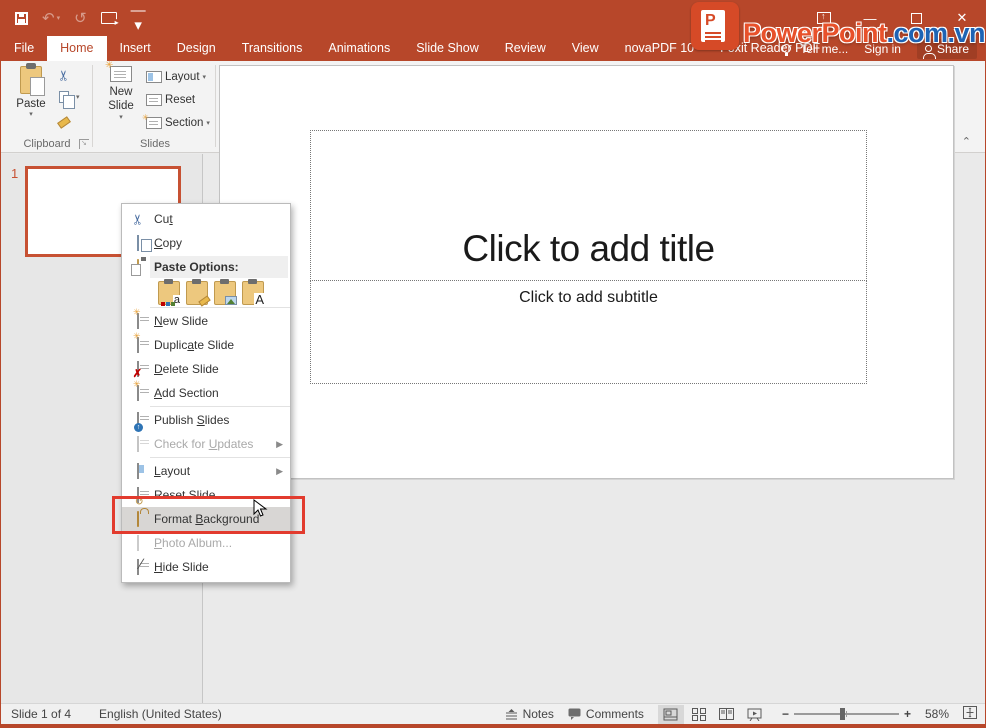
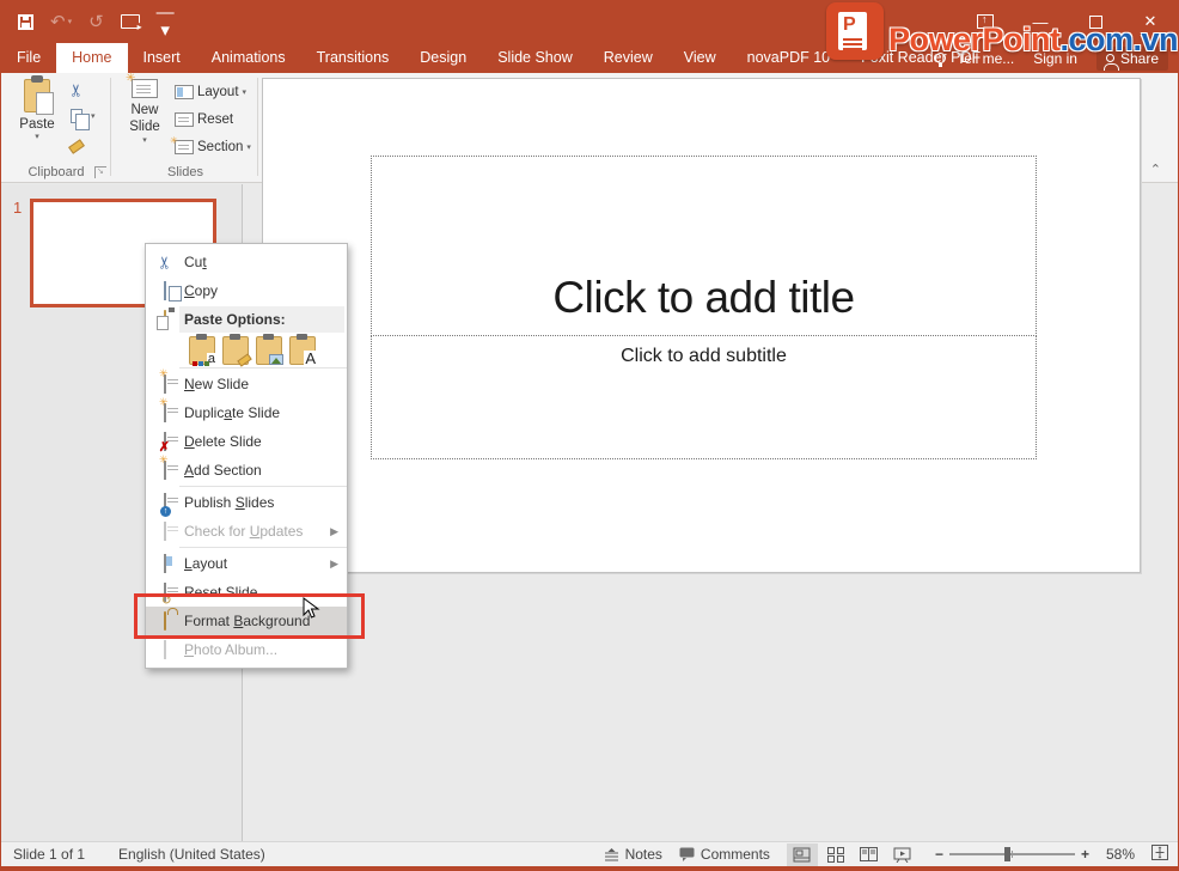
  ↶
  ↺
  —
  ▾
  —
  ✕
  File
  Home
  Insert
- Design
+ Animations
  Transitions
- Animations
+ Design
  Slide Show
  Review
  View
  novaPDF 10
  xit Read PDF
  Tell me...
  Sign in
  Share
  Paste
  Clipboard
  ✳
  New Slide
  Layout
  Reset
  ✳
  Section
  Slides
  ⌃
  1
  Click to add title
  Click to add subtitle
  Cut
  Copy
  Paste Options:
  a
  A
  ✳
  New Slide
  ✳
  Duplicate Slide
  ✗
  Delete Slide
  ✳
  Add Section
  Publish Slides
  Check for Updates
  ▶
  Layout
  ▶
  ↺
  Reset Slide
  Format Background
  Photo Album...
- ∕
- Hide Slide
- Slide 1 of 4
+ Slide 1 of 1
  English (United States)
  Notes
  Comments
  −
  +
  58%
  P
  PowerPoint.com.vn
